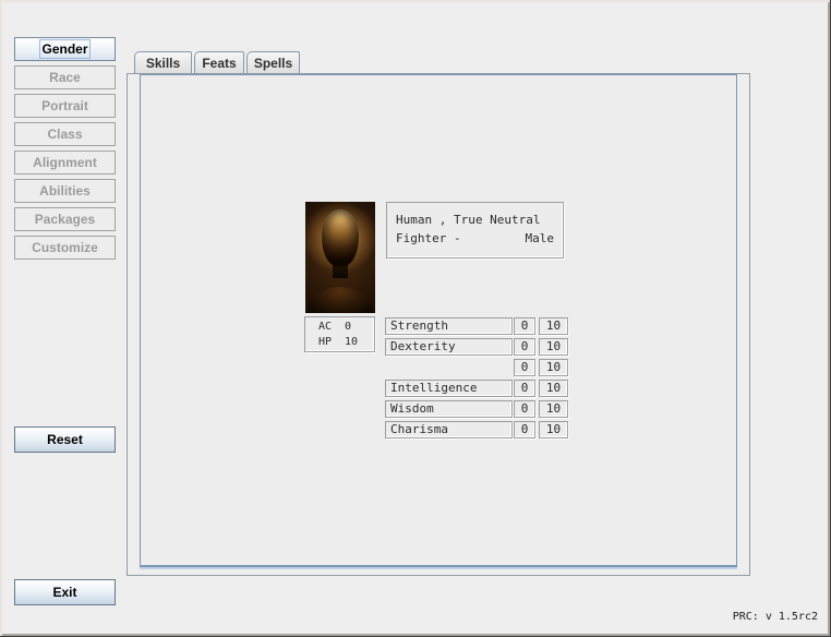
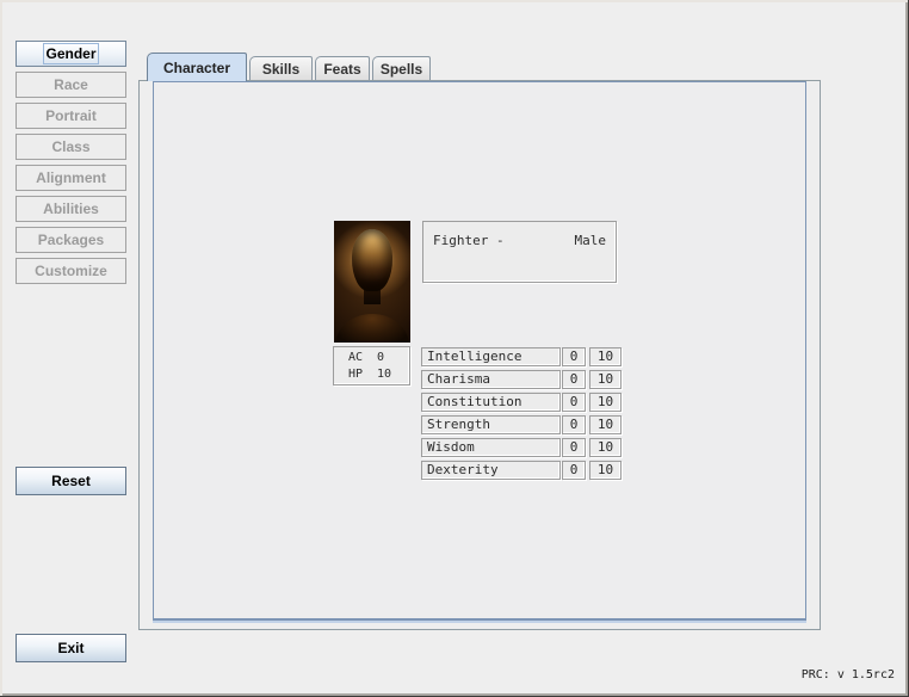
  Gender
  Race
  Portrait
  Class
  Alignment
  Abilities
  Packages
  Customize
  Reset
  Exit
+ Character
  Skills
  Feats
  Spells
  AC 0
  HP 10
- Human , True Neutral
  Fighter -
  Male
- Strength
+ Intelligence
  0
  10
- Dexterity
+ Charisma
  0
  10
+ Constitution
  0
  10
- Intelligence
+ Strength
  0
  10
  Wisdom
  0
  10
- Charisma
+ Dexterity
  0
  10
  PRC: v 1.5rc2
